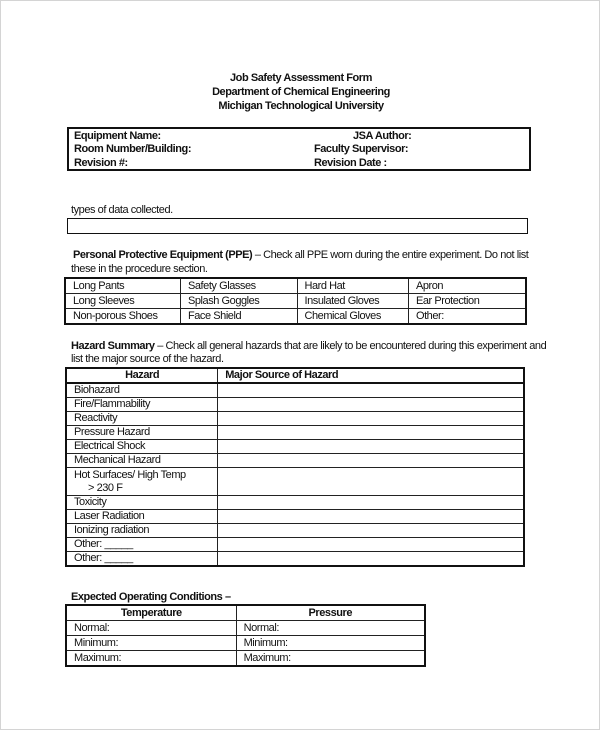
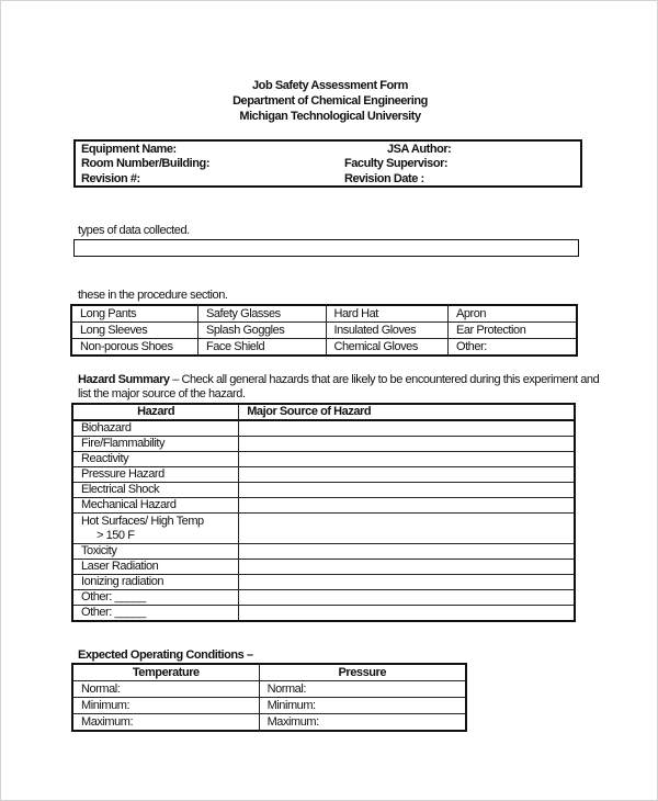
  Job Safety Assessment Form
  Department of Chemical Engineering
  Michigan Technological University
  Equipment Name:
  Room Number/Building:
  Revision #:
  JSA Author:
  Faculty Supervisor:
  Revision Date :
  types of data collected.
- Personal Protective Equipment (PPE) – Check all PPE worn during the entire experiment. Do not list
  these in the procedure section.
  Long Pants	Safety Glasses	Hard Hat	Apron
  Long Sleeves	Splash Goggles	Insulated Gloves	Ear Protection
  Non-porous Shoes	Face Shield	Chemical Gloves	Other:
  Hazard Summary – Check all general hazards that are likely to be encountered during this experiment and
  list the major source of the hazard.
  Hazard	Major Source of Hazard
  Biohazard
  Fire/Flammability
  Reactivity
  Pressure Hazard
  Electrical Shock
  Mechanical Hazard
- Hot Surfaces/ High Temp > 230 F
+ Hot Surfaces/ High Temp > 150 F
  Toxicity
  Laser Radiation
  Ionizing radiation
  Other: _____
  Other: _____
  Expected Operating Conditions –
  Temperature	Pressure
  Normal:	Normal:
  Minimum:	Minimum:
  Maximum:	Maximum:
